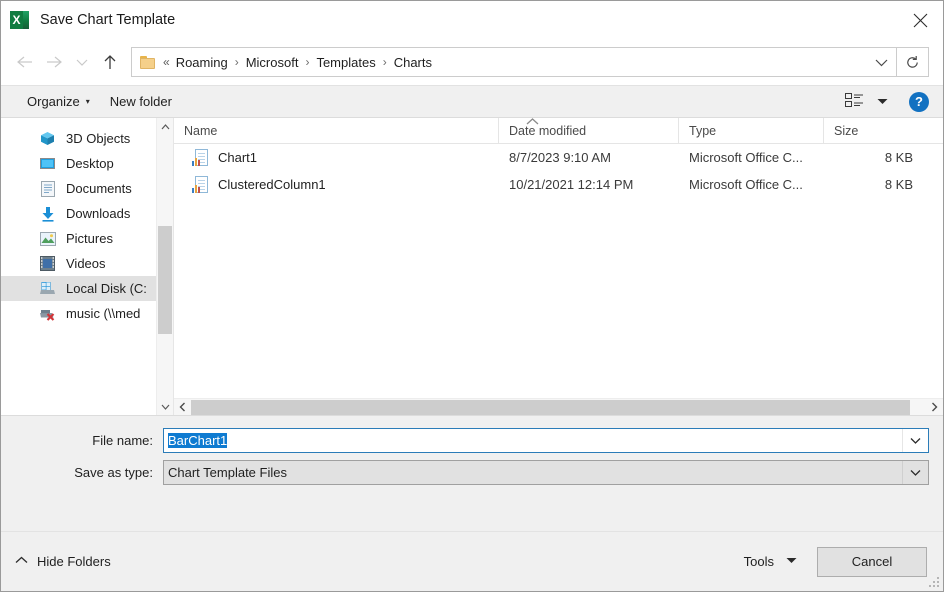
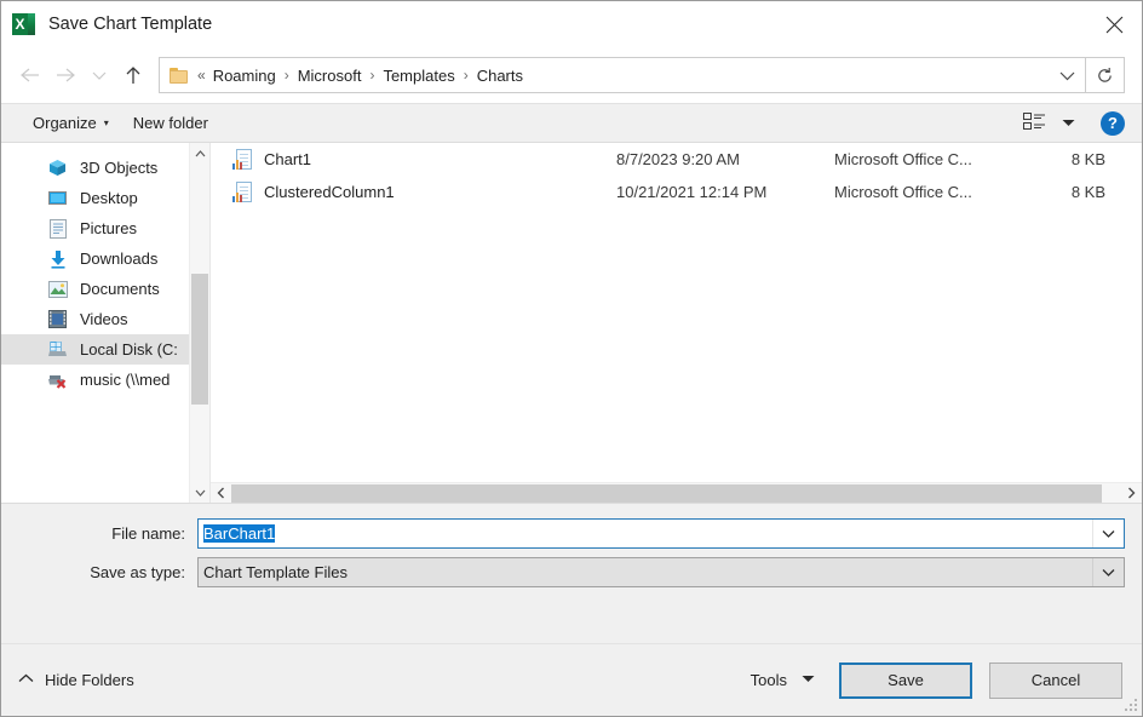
  X
  Save Chart Template
  «
  Roaming
  ›
  Microsoft
  ›
  Templates
  ›
  Charts
  Organize
  ▾
  New folder
  ?
  3D Objects
  Desktop
- Documents
+ Pictures
  Downloads
- Pictures
+ Documents
  Videos
  Local Disk (C:
  music (\\med
- Name
- Date modified
- Type
- Size
  Chart1
- 8/7/2023 9:10 AM
+ 8/7/2023 9:20 AM
  Microsoft Office C...
  8 KB
  ClusteredColumn1
  10/21/2021 12:14 PM
  Microsoft Office C...
  8 KB
  File name:
  BarChart1
  Save as type:
  Chart Template Files
  Hide Folders
  Tools
+ Save
  Cancel
